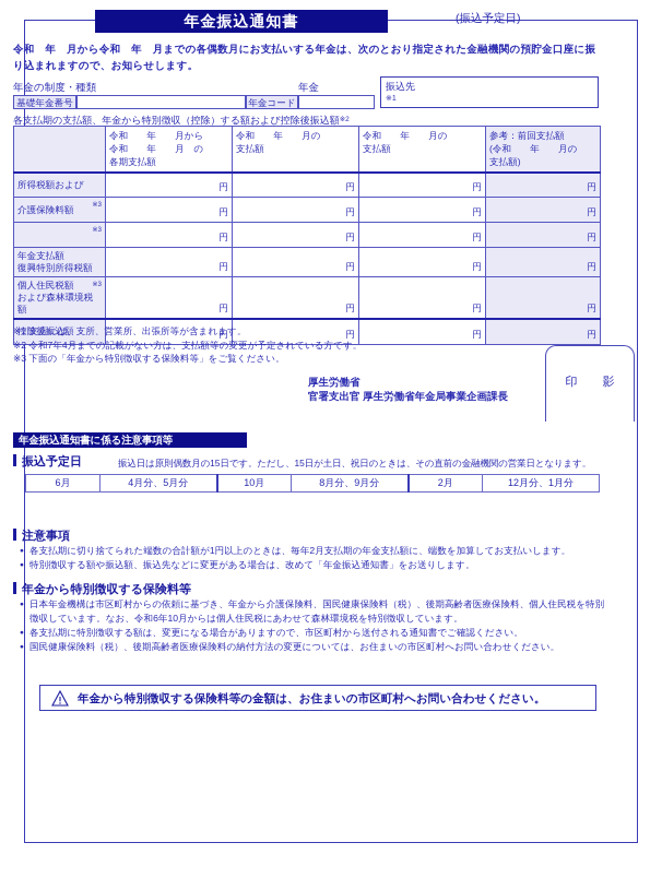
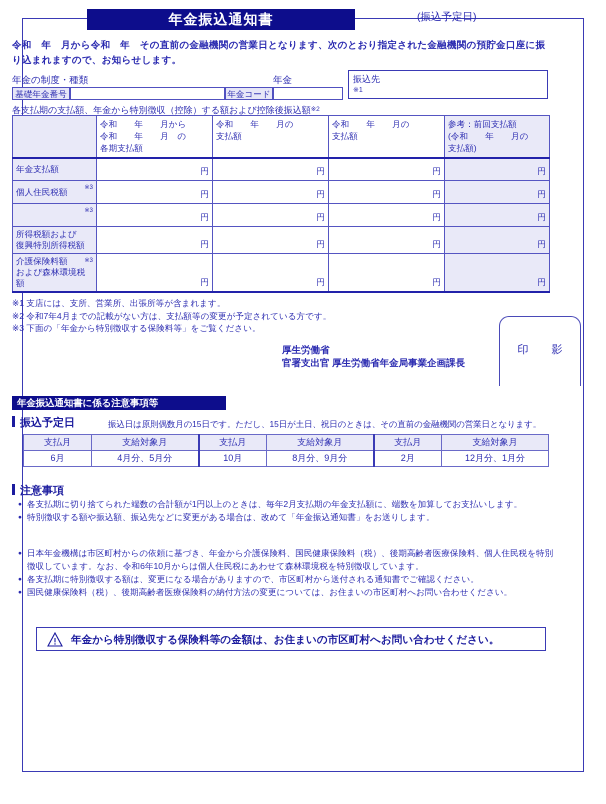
  年金振込通知書
  (振込予定日)
- 令和 年 月から令和 年 月までの各偶数月にお支払いする年金は、次のとおり指定された金融機関の預貯金口座に振り込まれますので、お知らせします。
+ 令和 年 月から令和 年 その直前の金融機関の営業日となります、次のとおり指定された金融機関の預貯金口座に振り込まれますので、お知らせします。
  年金の制度・種類
  年金
  振込先
  基礎年金番号
  年金コード
  各支払期の支払額、年金から特別徴収（控除）する額および控除後振込額
  	令和 年 月から令和 年 月 の各期支払額	令和 年 月の支払額	令和 年 月の支払額	参考：前回支払額(令和 年 月の支払額)
- 所得税額および	円	円	円	円
+ 年金支払額	円	円	円	円
- 介護保険料額	円	円	円	円
+ 個人住民税額	円	円	円	円
- 年金支払額復興特別所得税額	円	円	円	円
+ 所得税額および復興特別所得税額	円	円	円	円
- 個人住民税額および森林環境税額	円	円	円	円
+ 介護保険料額および森林環境税額	円	円	円	円
- 控除後振込額	円	円	円	円
  ※1 支店には、支所、営業所、出張所等が含まれます。
  ※2 令和7年4月までの記載がない方は、支払額等の変更が予定されている方です。
  ※3 下面の「年金から特別徴収する保険料等」をご覧ください。
  厚生労働省
  官署支出官 厚生労働省年金局事業企画課長
  印 影
  年金振込通知書に係る注意事項等
  振込予定日
  振込日は原則偶数月の15日です。ただし、15日が土日、祝日のときは、その直前の金融機関の営業日となります。
+ 支払月	支給対象月	支払月	支給対象月	支払月	支給対象月
  6月	4月分、5月分	10月	8月分、9月分	2月	12月分、1月分
  注意事項
  各支払期に切り捨てられた端数の合計額が1円以上のときは、毎年2月支払期の年金支払額に、端数を加算してお支払いします。
  特別徴収する額や振込額、振込先などに変更がある場合は、改めて「年金振込通知書」をお送りします。
- 年金から特別徴収する保険料等
  日本年金機構は市区町村からの依頼に基づき、年金から介護保険料、国民健康保険料（税）、後期高齢者医療保険料、個人住民税を特別徴収しています。なお、令和6年10月からは個人住民税にあわせて森林環境税を特別徴収しています。
  各支払期に特別徴収する額は、変更になる場合がありますので、市区町村から送付される通知書でご確認ください。
  国民健康保険料（税）、後期高齢者医療保険料の納付方法の変更については、お住まいの市区町村へお問い合わせください。
  年金から特別徴収する保険料等の金額は、お住まいの市区町村へお問い合わせください。
